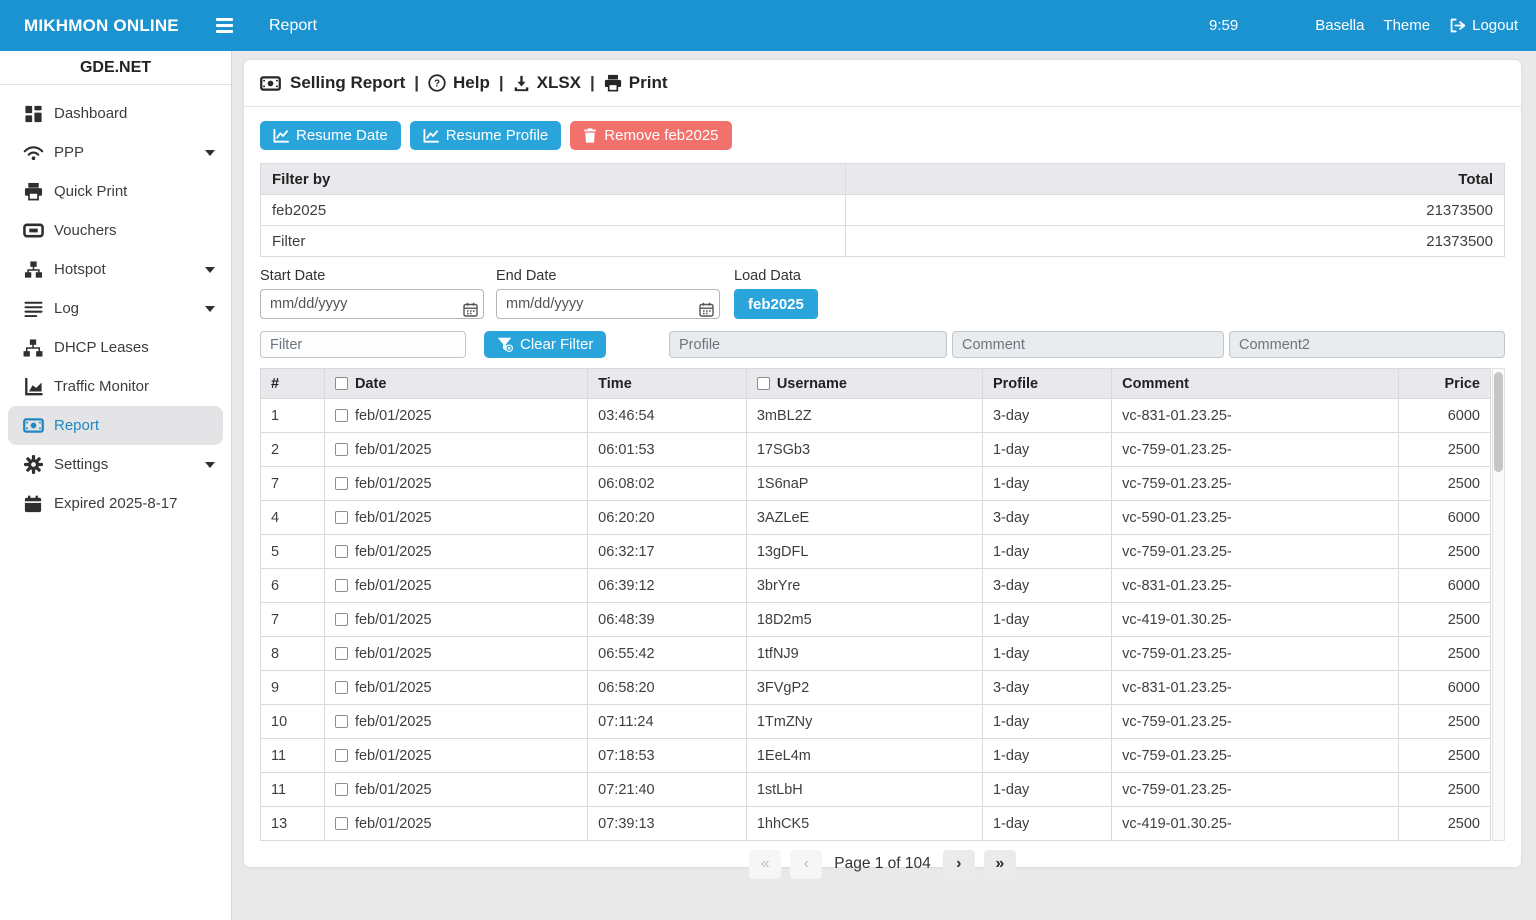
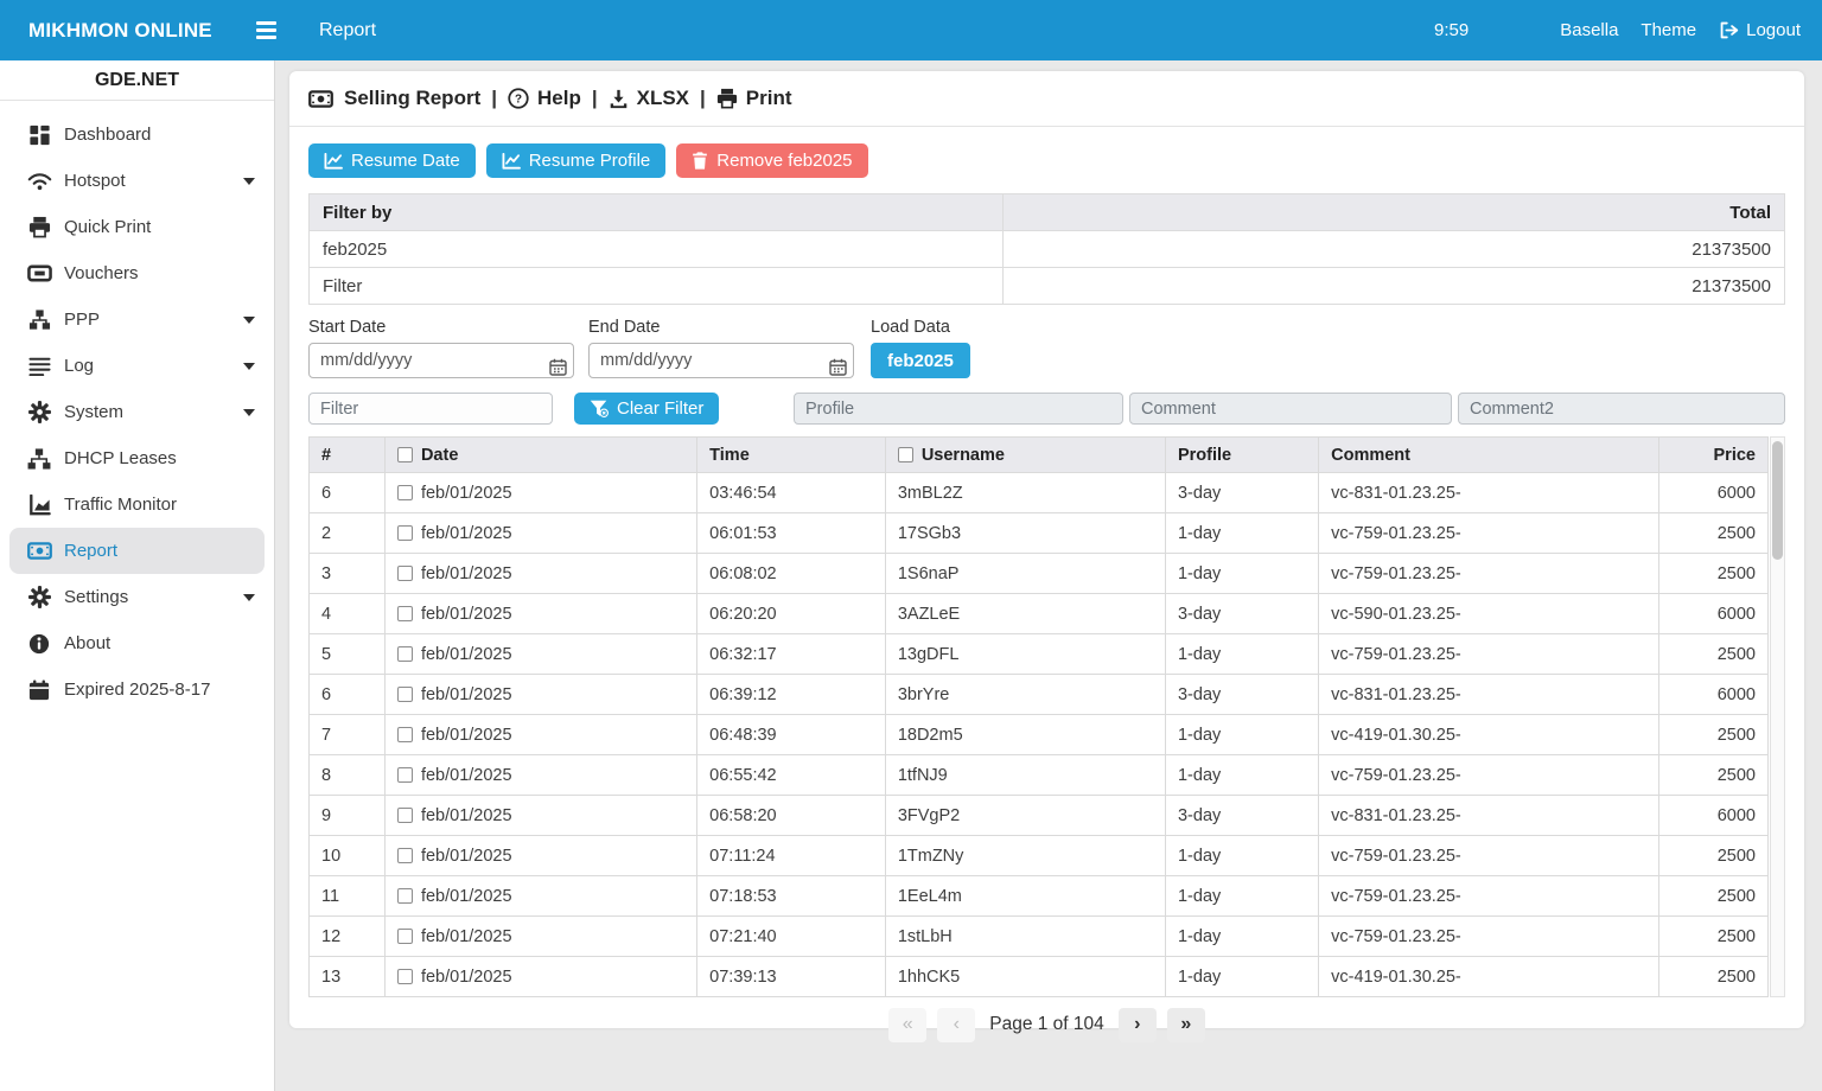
  MIKHMON ONLINE
  Report
  9:59
  Basella
  Theme
  Logout
  GDE.NET
  Dashboard
- PPP
+ Hotspot
  Quick Print
  Vouchers
- Hotspot
+ PPP
  Log
+ System
  DHCP Leases
  Traffic Monitor
  Report
  Settings
+ About
  Expired 2025-8-17
  Selling Report
  |
  ?
  Help
  |
  XLSX
  |
  Print
  Resume Date
  Resume Profile
  Remove feb2025
  Filter by	Total
  feb2025	21373500
  Filter	21373500
  Start Date
  mm/dd/yyyy
  End Date
  mm/dd/yyyy
  Load Data
  feb2025
  Filter
  Clear Filter
  Profile
  Comment
  Comment2
  #	Date	Time	Username	Profile	Comment	Price
- 1	feb/01/2025	03:46:54	3mBL2Z	3-day	vc-831-01.23.25-	6000
+ 6	feb/01/2025	03:46:54	3mBL2Z	3-day	vc-831-01.23.25-	6000
  2	feb/01/2025	06:01:53	17SGb3	1-day	vc-759-01.23.25-	2500
- 7	feb/01/2025	06:08:02	1S6naP	1-day	vc-759-01.23.25-	2500
+ 3	feb/01/2025	06:08:02	1S6naP	1-day	vc-759-01.23.25-	2500
  4	feb/01/2025	06:20:20	3AZLeE	3-day	vc-590-01.23.25-	6000
  5	feb/01/2025	06:32:17	13gDFL	1-day	vc-759-01.23.25-	2500
  6	feb/01/2025	06:39:12	3brYre	3-day	vc-831-01.23.25-	6000
  7	feb/01/2025	06:48:39	18D2m5	1-day	vc-419-01.30.25-	2500
  8	feb/01/2025	06:55:42	1tfNJ9	1-day	vc-759-01.23.25-	2500
  9	feb/01/2025	06:58:20	3FVgP2	3-day	vc-831-01.23.25-	6000
  10	feb/01/2025	07:11:24	1TmZNy	1-day	vc-759-01.23.25-	2500
  11	feb/01/2025	07:18:53	1EeL4m	1-day	vc-759-01.23.25-	2500
- 11	feb/01/2025	07:21:40	1stLbH	1-day	vc-759-01.23.25-	2500
+ 12	feb/01/2025	07:21:40	1stLbH	1-day	vc-759-01.23.25-	2500
  13	feb/01/2025	07:39:13	1hhCK5	1-day	vc-419-01.30.25-	2500
  «
  ‹
  Page 1 of 104
  ›
  »
